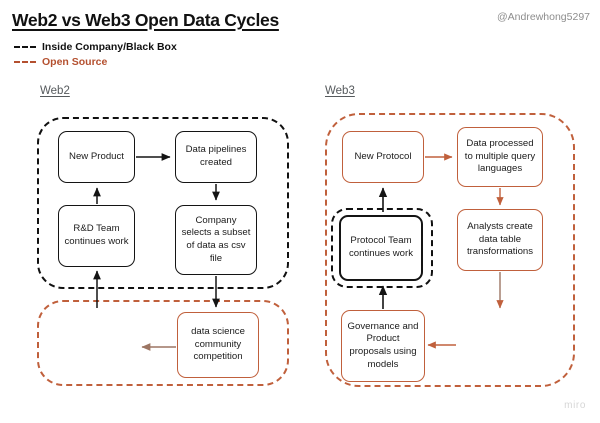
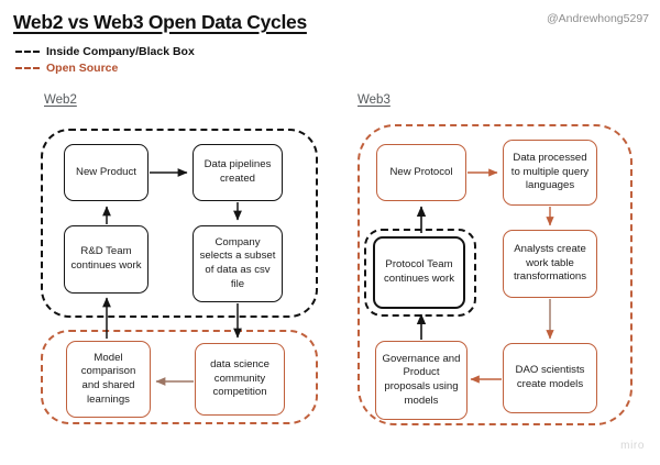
  Web2 vs Web3 Open Data Cycles
  @Andrewhong5297
  Inside Company/Black Box
  Open Source
  Web2
  Web3
  New Product
  Data pipelines created
  R&D Team continues work
  Company selects a subset of data as csv file
+ Model comparison and shared learnings
  data science community competition
  New Protocol
  Data processed to multiple query languages
  Protocol Team continues work
- Analysts create data table transformations
+ Analysts create work table transformations
  Governance and Product proposals using models
+ DAO scientists create models
  miro
